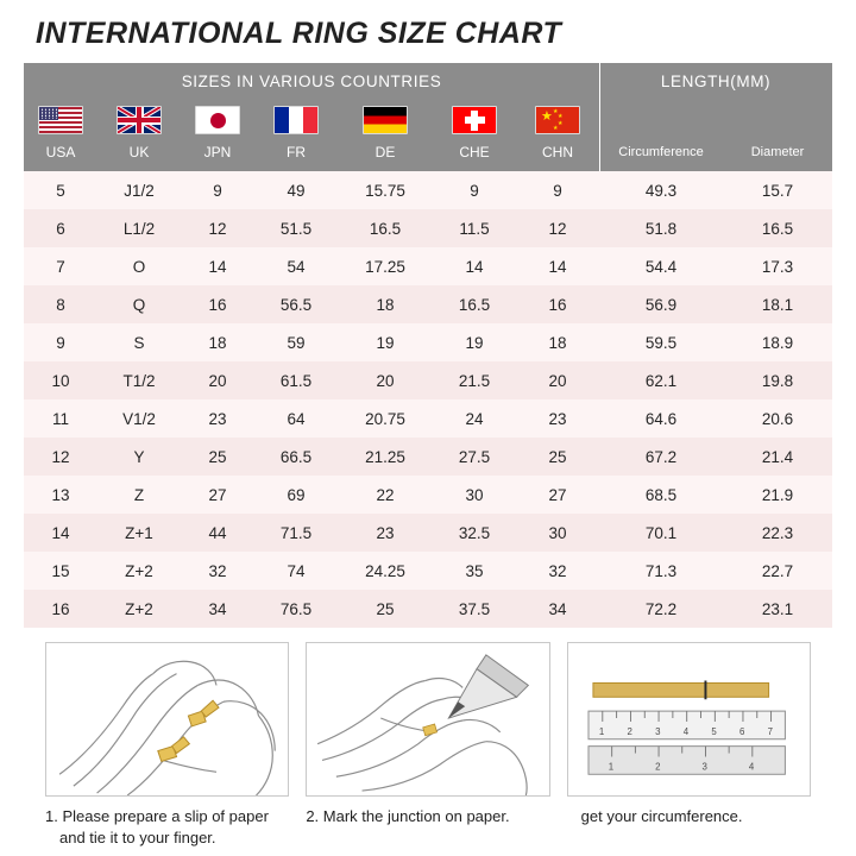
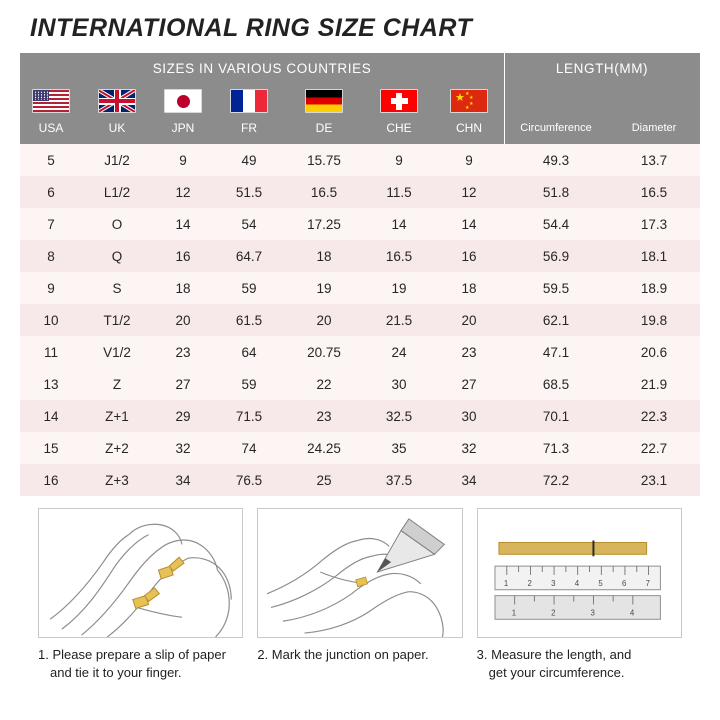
  INTERNATIONAL RING SIZE CHART
  SIZES IN VARIOUS COUNTRIES	LENGTH(MM)
  USA	UK	JPN	FR	DE	CHE	CHN	Circumference	Diameter
- 5	J1/2	9	49	15.75	9	9	49.3	15.7
+ 5	J1/2	9	49	15.75	9	9	49.3	13.7
  6	L1/2	12	51.5	16.5	11.5	12	51.8	16.5
  7	O	14	54	17.25	14	14	54.4	17.3
- 8	Q	16	56.5	18	16.5	16	56.9	18.1
+ 8	Q	16	64.7	18	16.5	16	56.9	18.1
  9	S	18	59	19	19	18	59.5	18.9
  10	T1/2	20	61.5	20	21.5	20	62.1	19.8
- 11	V1/2	23	64	20.75	24	23	64.6	20.6
+ 11	V1/2	23	64	20.75	24	23	47.1	20.6
- 12	Y	25	66.5	21.25	27.5	25	67.2	21.4
- 13	Z	27	69	22	30	27	68.5	21.9
+ 13	Z	27	59	22	30	27	68.5	21.9
- 14	Z+1	44	71.5	23	32.5	30	70.1	22.3
+ 14	Z+1	29	71.5	23	32.5	30	70.1	22.3
  15	Z+2	32	74	24.25	35	32	71.3	22.7
- 16	Z+2	34	76.5	25	37.5	34	72.2	23.1
+ 16	Z+3	34	76.5	25	37.5	34	72.2	23.1
  1. Please prepare a slip of paper
  and tie it to your finger.
  2. Mark the junction on paper.
  1
  2
  3
  4
  5
  6
  7
  1
  2
  3
  4
+ 3. Measure the length, and
  get your circumference.
